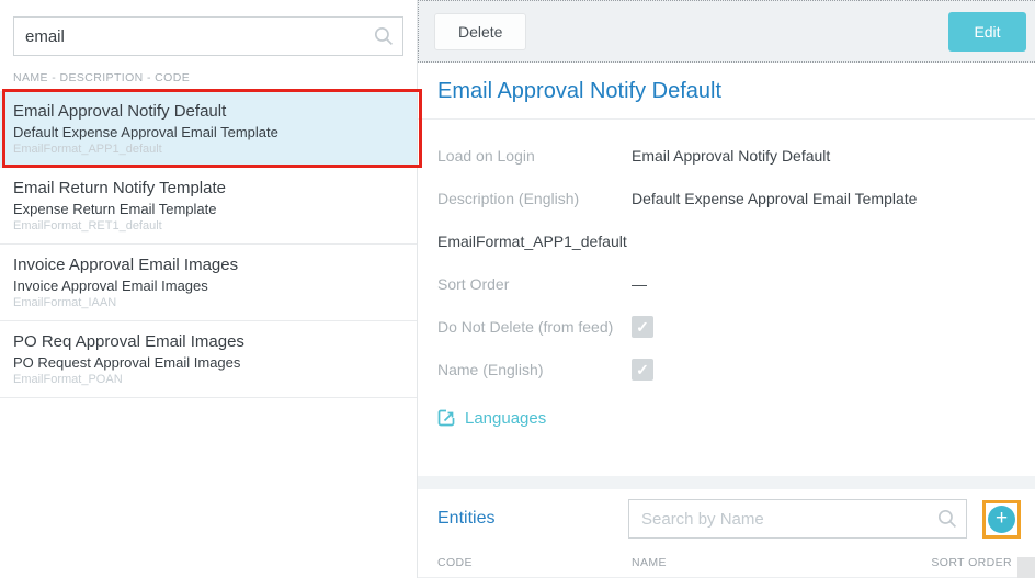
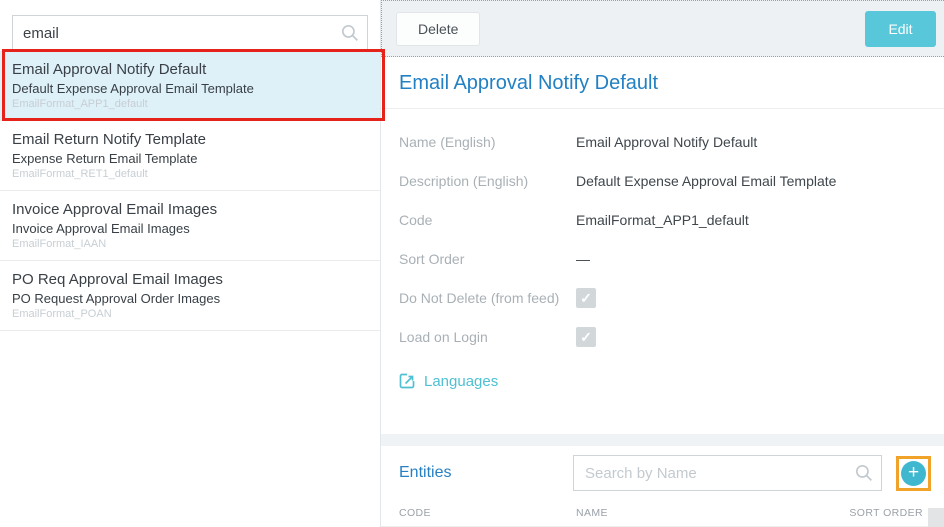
  email
- NAME - DESCRIPTION - CODE
  Email Approval Notify Default
  Default Expense Approval Email Template
  EmailFormat_APP1_default
  Email Return Notify Template
  Expense Return Email Template
  EmailFormat_RET1_default
  Invoice Approval Email Images
  Invoice Approval Email Images
  EmailFormat_IAAN
  PO Req Approval Email Images
- PO Request Approval Email Images
+ PO Request Approval Order Images
  EmailFormat_POAN
  Delete
  Edit
  Email Approval Notify Default
- Load on Login
+ Name (English)
  Email Approval Notify Default
  Description (English)
  Default Expense Approval Email Template
+ Code
  EmailFormat_APP1_default
  Sort Order
  —
  Do Not Delete (from feed)
  ✓
- Name (English)
+ Load on Login
  ✓
  Languages
  Entities
  Search by Name
  +
  CODE
  NAME
  SORT ORDER
